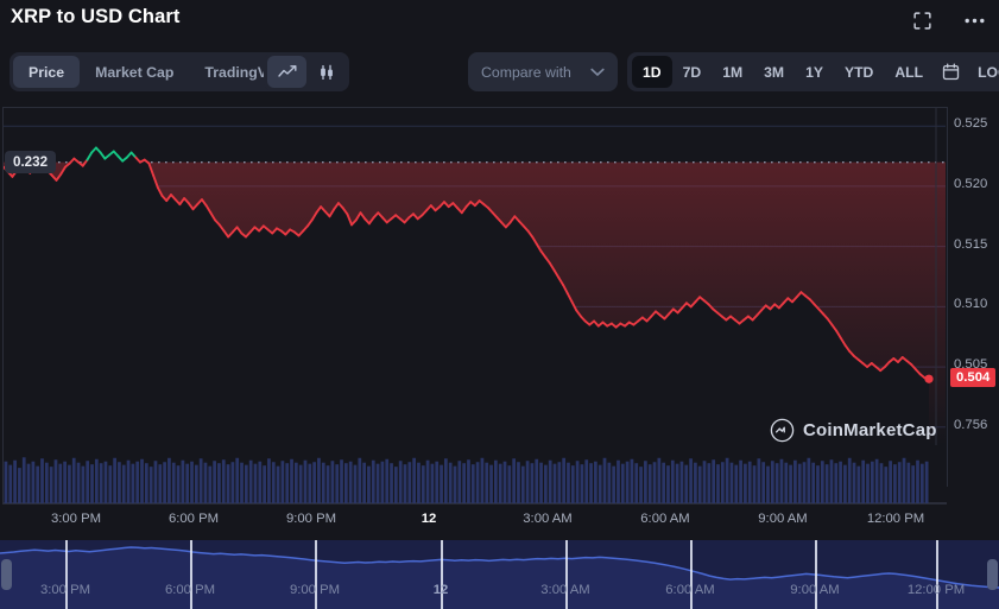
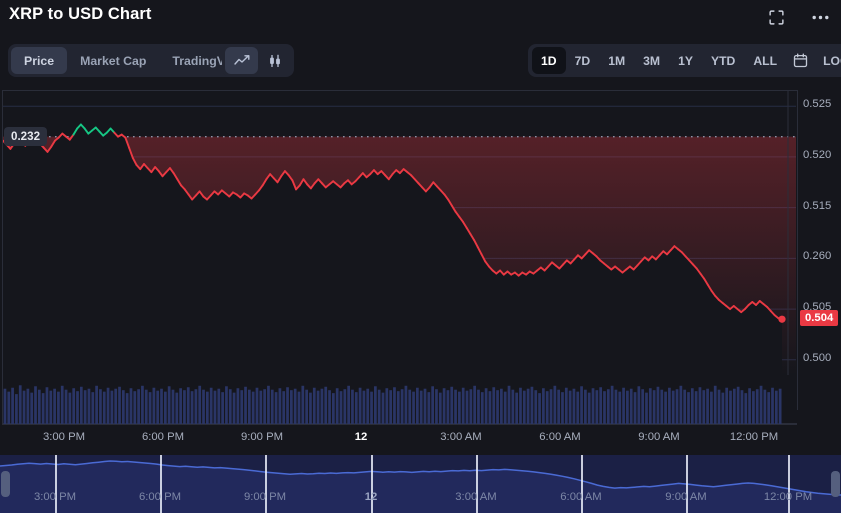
  XRP to USD Chart
  Price
  Market Cap
  TradingV
- Compare with
  1D
  7D
  1M
  3M
  1Y
  YTD
  ALL
  0.232
- CoinMarketCap
  0.525
  0.520
  0.515
- 0.510
+ 0.260
  0.505
- 0.756
+ 0.500
  0.504
  3:00 PM
  6:00 PM
  9:00 PM
  12
  3:00 AM
  6:00 AM
  9:00 AM
  12:00 PM
  3:00 PM
  6:00 PM
  9:00 PM
  12
  3:00 AM
  6:00 AM
  9:00 AM
  12:00 PM
